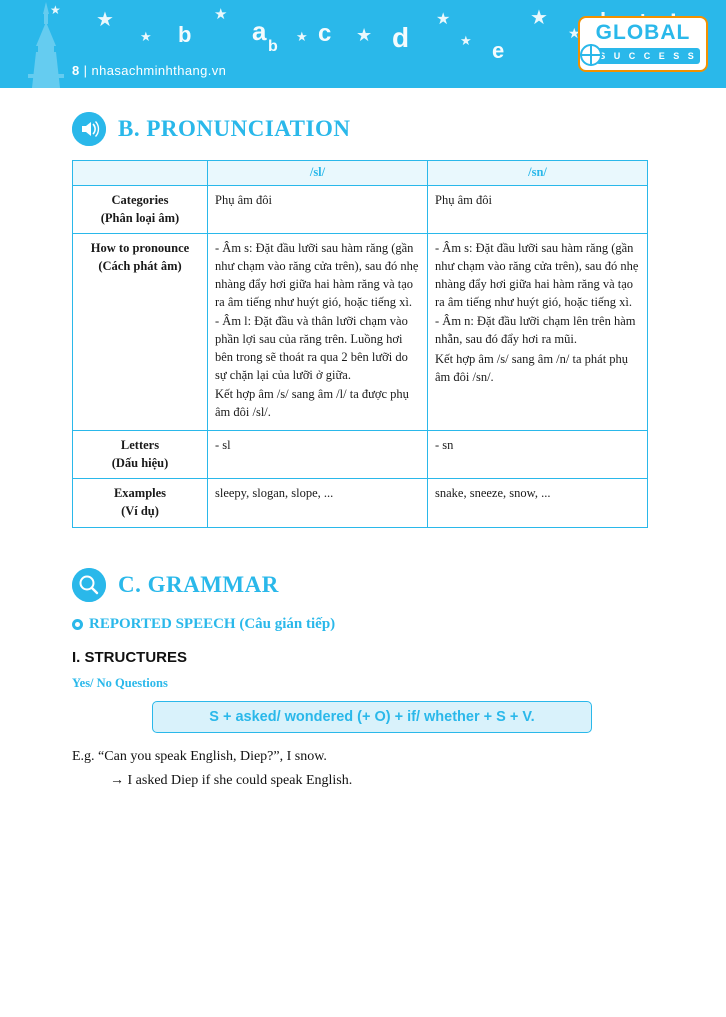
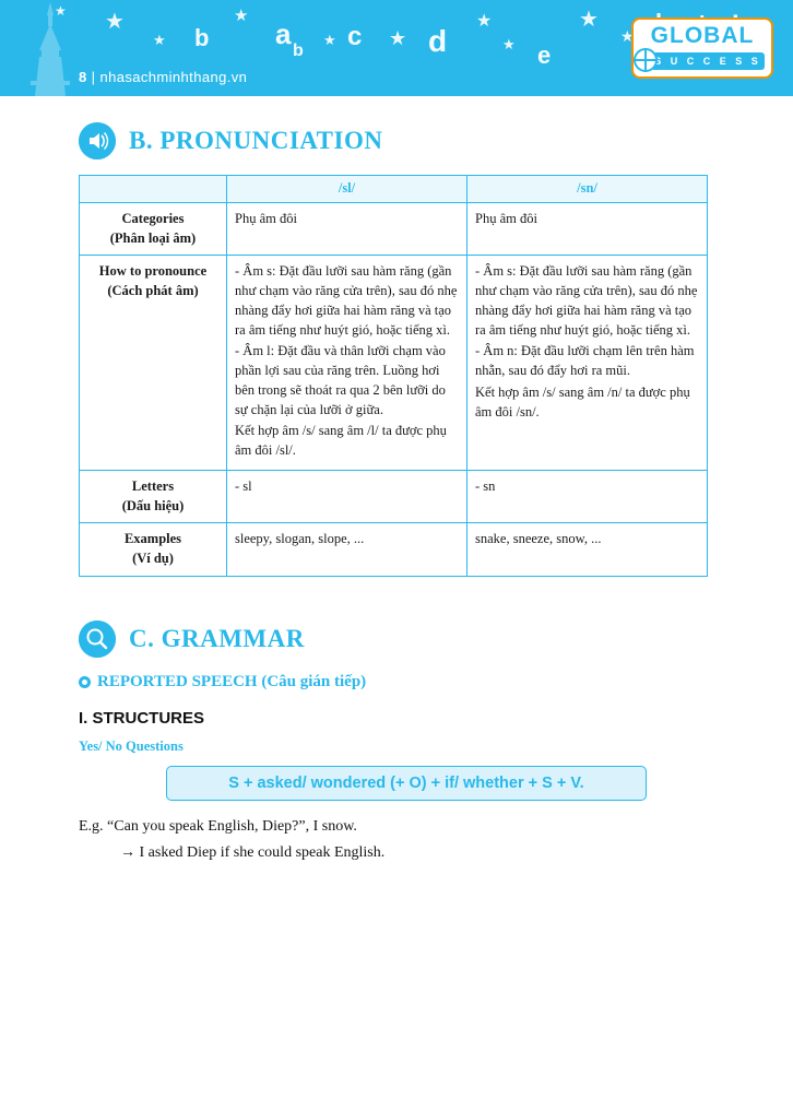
  b
  a
  b
  c
  d
  e
  ★
  ★
  ★
  ★
  ★
  ★
  ★
  ★
  ★
  ★
  8 | nhasachminhthang.vn
  GLOBAL
  S U C C E S S
  B. PRONUNCIATION
  	/sl/	/sn/
  Categories (Phân loại âm)	Phụ âm đôi	Phụ âm đôi
- How to pronounce (Cách phát âm)	- Âm s: Đặt đầu lưỡi sau hàm răng (gần như chạm vào răng cửa trên), sau đó nhẹ nhàng đẩy hơi giữa hai hàm răng và tạo ra âm tiếng như huýt gió, hoặc tiếng xì. - Âm l: Đặt đầu và thân lưỡi chạm vào phần lợi sau của răng trên. Luồng hơi bên trong sẽ thoát ra qua 2 bên lưỡi do sự chặn lại của lưỡi ở giữa. Kết hợp âm /s/ sang âm /l/ ta được phụ âm đôi /sl/.	- Âm s: Đặt đầu lưỡi sau hàm răng (gần như chạm vào răng cửa trên), sau đó nhẹ nhàng đẩy hơi giữa hai hàm răng và tạo ra âm tiếng như huýt gió, hoặc tiếng xì. - Âm n: Đặt đầu lưỡi chạm lên trên hàm nhẵn, sau đó đẩy hơi ra mũi. Kết hợp âm /s/ sang âm /n/ ta phát phụ âm đôi /sn/.
+ How to pronounce (Cách phát âm)	- Âm s: Đặt đầu lưỡi sau hàm răng (gần như chạm vào răng cửa trên), sau đó nhẹ nhàng đẩy hơi giữa hai hàm răng và tạo ra âm tiếng như huýt gió, hoặc tiếng xì. - Âm l: Đặt đầu và thân lưỡi chạm vào phần lợi sau của răng trên. Luồng hơi bên trong sẽ thoát ra qua 2 bên lưỡi do sự chặn lại của lưỡi ở giữa. Kết hợp âm /s/ sang âm /l/ ta được phụ âm đôi /sl/.	- Âm s: Đặt đầu lưỡi sau hàm răng (gần như chạm vào răng cửa trên), sau đó nhẹ nhàng đẩy hơi giữa hai hàm răng và tạo ra âm tiếng như huýt gió, hoặc tiếng xì. - Âm n: Đặt đầu lưỡi chạm lên trên hàm nhẵn, sau đó đẩy hơi ra mũi. Kết hợp âm /s/ sang âm /n/ ta được phụ âm đôi /sn/.
  Letters (Dấu hiệu)	- sl	- sn
  Examples (Ví dụ)	sleepy, slogan, slope, ...	snake, sneeze, snow, ...
  C. GRAMMAR
  REPORTED SPEECH (Câu gián tiếp)
  I. STRUCTURES
  Yes/ No Questions
  S + asked/ wondered (+ O) + if/ whether + S + V.
  E.g. “Can you speak English, Diep?”, I snow.
  → I asked Diep if she could speak English.
